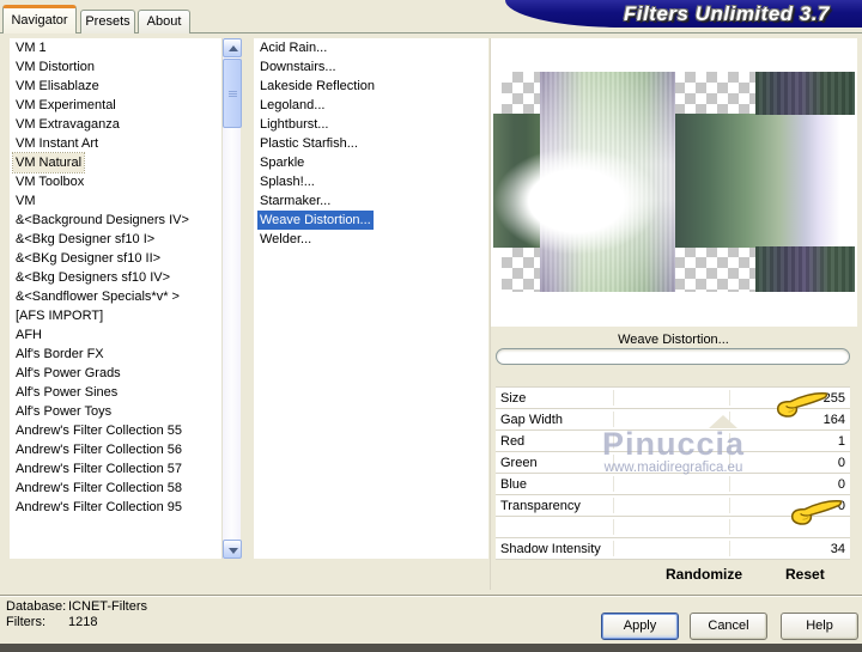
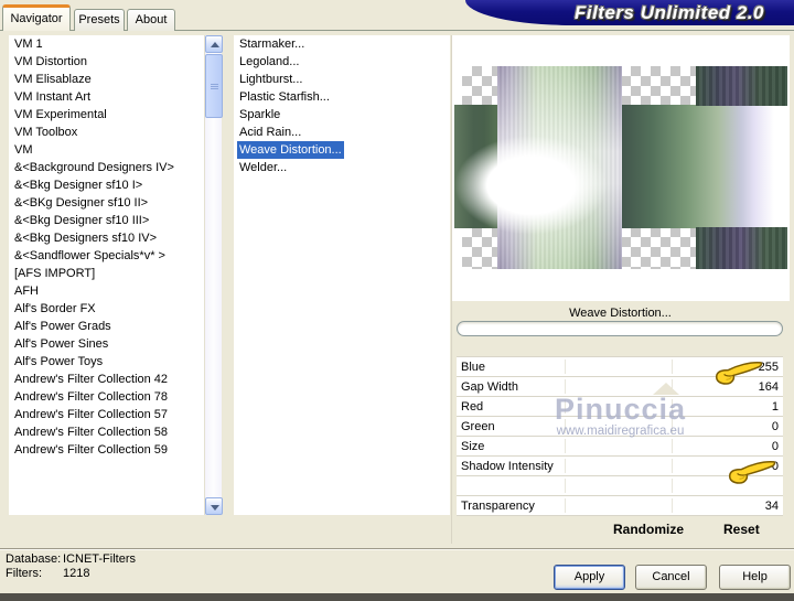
- Filters Unlimited 3.7
+ Filters Unlimited 2.0
  Navigator
  Presets
  About
  VM 1
  VM Distortion
  VM Elisablaze
- VM Experimental
+ VM Instant Art
- VM Extravaganza
- VM Instant Art
+ VM Experimental
- VM Natural
  VM Toolbox
  VM
  &<Background Designers IV>
  &<Bkg Designer sf10 I>
  &<BKg Designer sf10 II>
+ &<Bkg Designer sf10 III>
  &<Bkg Designers sf10 IV>
  &<Sandflower Specials*v* >
  [AFS IMPORT]
  AFH
  Alf's Border FX
  Alf's Power Grads
  Alf's Power Sines
  Alf's Power Toys
- Andrew's Filter Collection 55
+ Andrew's Filter Collection 42
- Andrew's Filter Collection 56
+ Andrew's Filter Collection 78
  Andrew's Filter Collection 57
  Andrew's Filter Collection 58
- Andrew's Filter Collection 95
+ Andrew's Filter Collection 59
- Acid Rain...
+ Starmaker...
- Downstairs...
- Lakeside Reflection
  Legoland...
  Lightburst...
  Plastic Starfish...
  Sparkle
- Splash!...
- Starmaker...
+ Acid Rain...
  Weave Distortion...
  Welder...
  Weave Distortion...
- Size
+ Blue
  255
  Gap Width
  164
  Red
  1
  Green
  0
- Blue
+ Size
  0
- Transparency
+ Shadow Intensity
  0
- Shadow Intensity
+ Transparency
  34
  Pinuccia
  www.maidiregrafica.eu
  Randomize
  Reset
  Database:
  ICNET-Filters
  Filters:
  1218
  Apply
  Cancel
  Help
